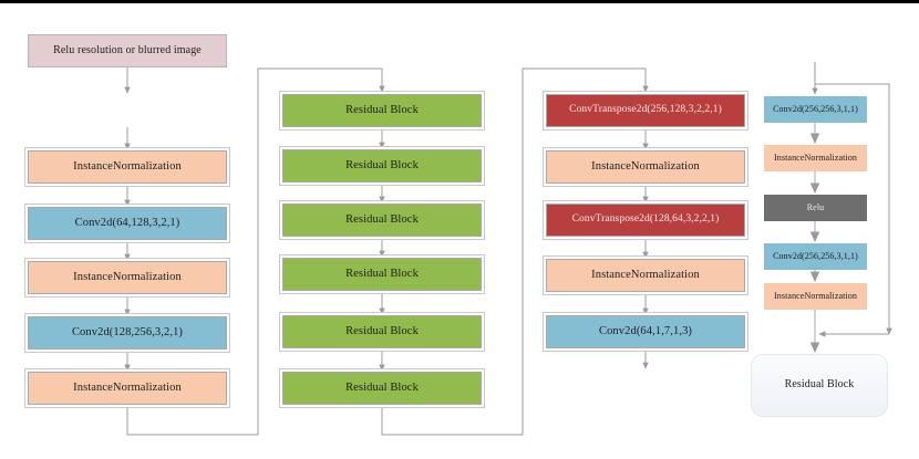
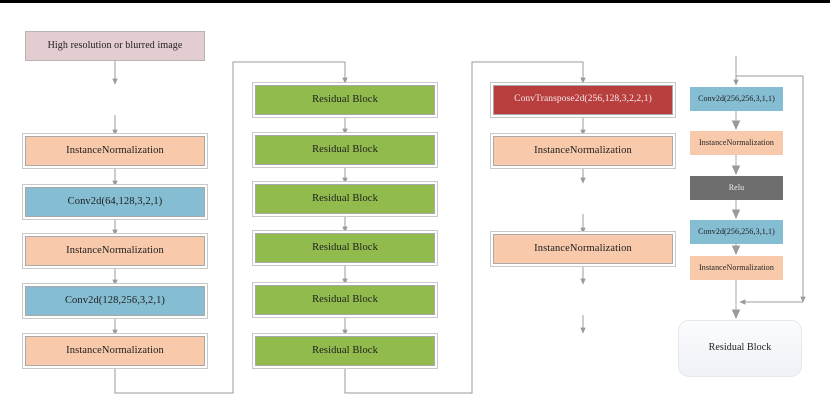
- Relu resolution or blurred image
+ High resolution or blurred image
  InstanceNormalization
  Conv2d(64,128,3,2,1)
  InstanceNormalization
  Conv2d(128,256,3,2,1)
  InstanceNormalization
  Residual Block
  Residual Block
  Residual Block
  Residual Block
  Residual Block
  Residual Block
  ConvTranspose2d(256,128,3,2,2,1)
  InstanceNormalization
- ConvTranspose2d(128,64,3,2,2,1)
  InstanceNormalization
- Conv2d(64,1,7,1,3)
  Conv2d(256,256,3,1,1)
  InstanceNormalization
  Relu
  Conv2d(256,256,3,1,1)
  InstanceNormalization
  Residual Block
